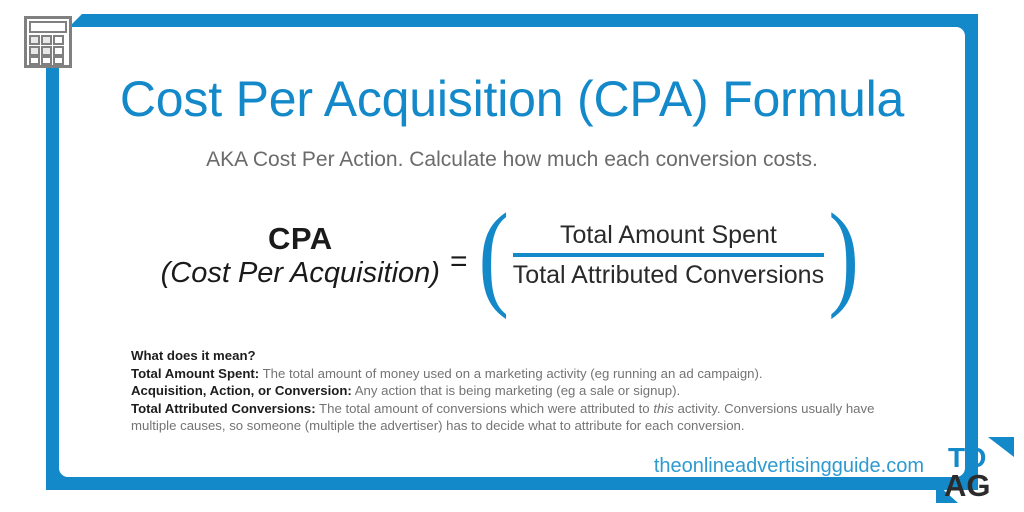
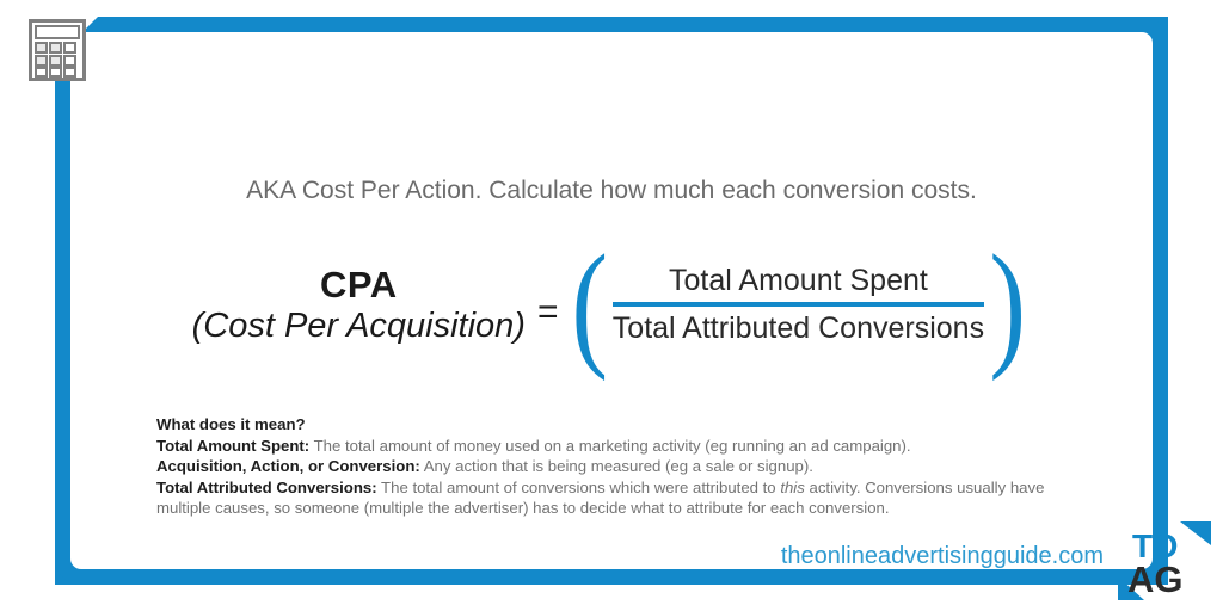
- Cost Per Acquisition (CPA) Formula
  AKA Cost Per Action. Calculate how much each conversion costs.
  CPA
  (Cost Per Acquisition)
  =
  (
  Total Amount Spent
  Total Attributed Conversions
  )
  What does it mean?
  Total Amount Spent: The total amount of money used on a marketing activity (eg running an ad campaign).
- Acquisition, Action, or Conversion: Any action that is being marketing (eg a sale or signup).
+ Acquisition, Action, or Conversion: Any action that is being measured (eg a sale or signup).
  Total Attributed Conversions: The total amount of conversions which were attributed to this activity. Conversions usually have multiple causes, so someone (multiple the advertiser) has to decide what to attribute for each conversion.
  theonlineadvertisingguide.com
  TO
  AG
